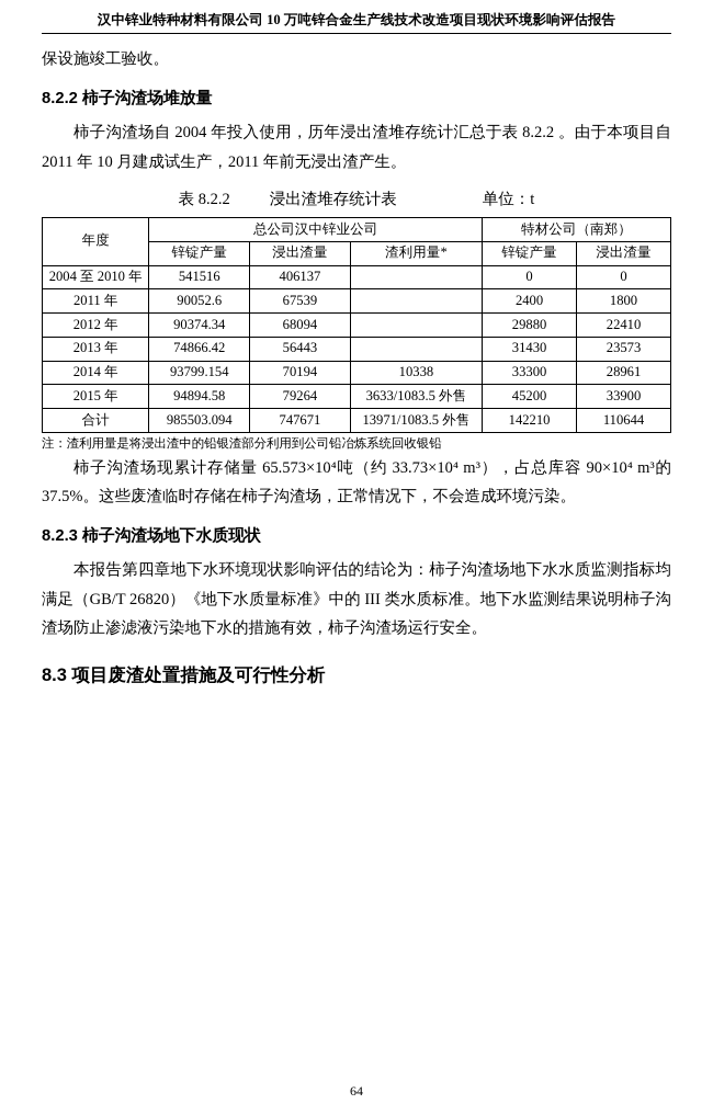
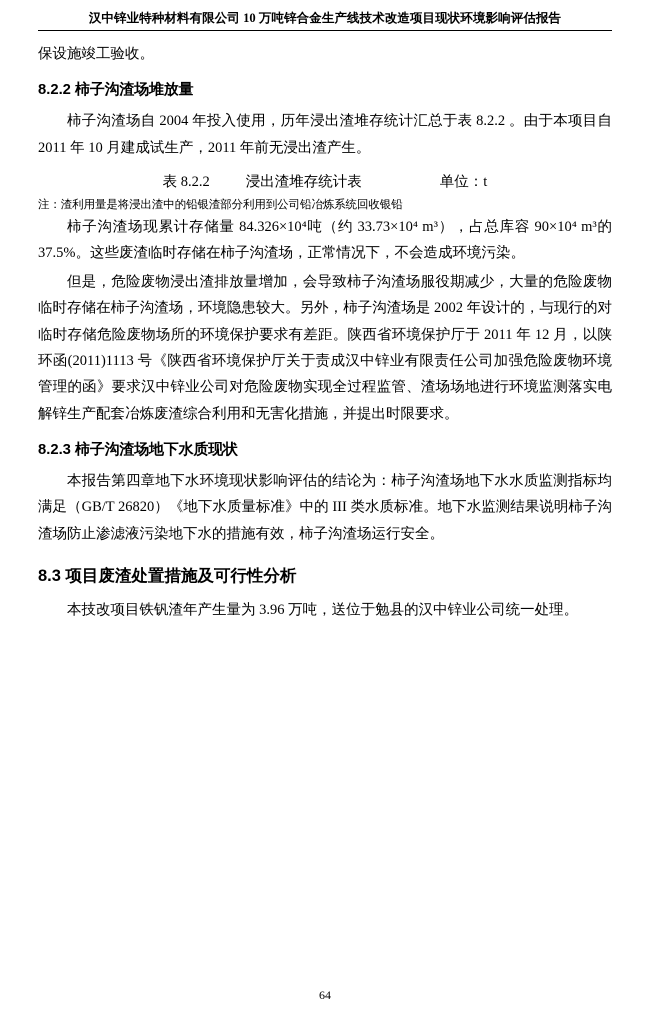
  汉中锌业特种材料有限公司 10 万吨锌合金生产线技术改造项目现状环境影响评估报告
  保设施竣工验收。
  8.2.2 柿子沟渣场堆放量
  柿子沟渣场自 2004 年投入使用，历年浸出渣堆存统计汇总于表 8.2.2 。由于本项目自 2011 年 10 月建成试生产，2011 年前无浸出渣产生。
  表 8.2.2
  浸出渣堆存统计表
  单位：t
- 年度	总公司汉中锌业公司	特材公司（南郑）
- 锌锭产量	浸出渣量	渣利用量*	锌锭产量	浸出渣量
- 2004 至 2010 年	541516	406137		0	0
- 2011 年	90052.6	67539		2400	1800
- 2012 年	90374.34	68094		29880	22410
- 2013 年	74866.42	56443		31430	23573
- 2014 年	93799.154	70194	10338	33300	28961
- 2015 年	94894.58	79264	3633/1083.5 外售	45200	33900
- 合计	985503.094	747671	13971/1083.5 外售	142210	110644
  注：渣利用量是将浸出渣中的铅银渣部分利用到公司铅冶炼系统回收银铅
- 柿子沟渣场现累计存储量 65.573×10⁴吨（约 33.73×10⁴ m³），占总库容 90×10⁴ m³的 37.5%。这些废渣临时存储在柿子沟渣场，正常情况下，不会造成环境污染。
+ 柿子沟渣场现累计存储量 84.326×10⁴吨（约 33.73×10⁴ m³），占总库容 90×10⁴ m³的 37.5%。这些废渣临时存储在柿子沟渣场，正常情况下，不会造成环境污染。
+ 但是，危险废物浸出渣排放量增加，会导致柿子沟渣场服役期减少，大量的危险废物临时存储在柿子沟渣场，环境隐患较大。另外，柿子沟渣场是 2002 年设计的，与现行的对临时存储危险废物场所的环境保护要求有差距。陕西省环境保护厅于 2011 年 12 月，以陕环函(2011)1113 号《陕西省环境保护厅关于责成汉中锌业有限责任公司加强危险废物环境管理的函》要求汉中锌业公司对危险废物实现全过程监管、渣场场地进行环境监测落实电解锌生产配套冶炼废渣综合利用和无害化措施，并提出时限要求。
  8.2.3 柿子沟渣场地下水质现状
  本报告第四章地下水环境现状影响评估的结论为：柿子沟渣场地下水水质监测指标均满足（GB/T 26820）《地下水质量标准》中的 III 类水质标准。地下水监测结果说明柿子沟渣场防止渗滤液污染地下水的措施有效，柿子沟渣场运行安全。
  8.3 项目废渣处置措施及可行性分析
+ 本技改项目铁钒渣年产生量为 3.96 万吨，送位于勉县的汉中锌业公司统一处理。
  64
